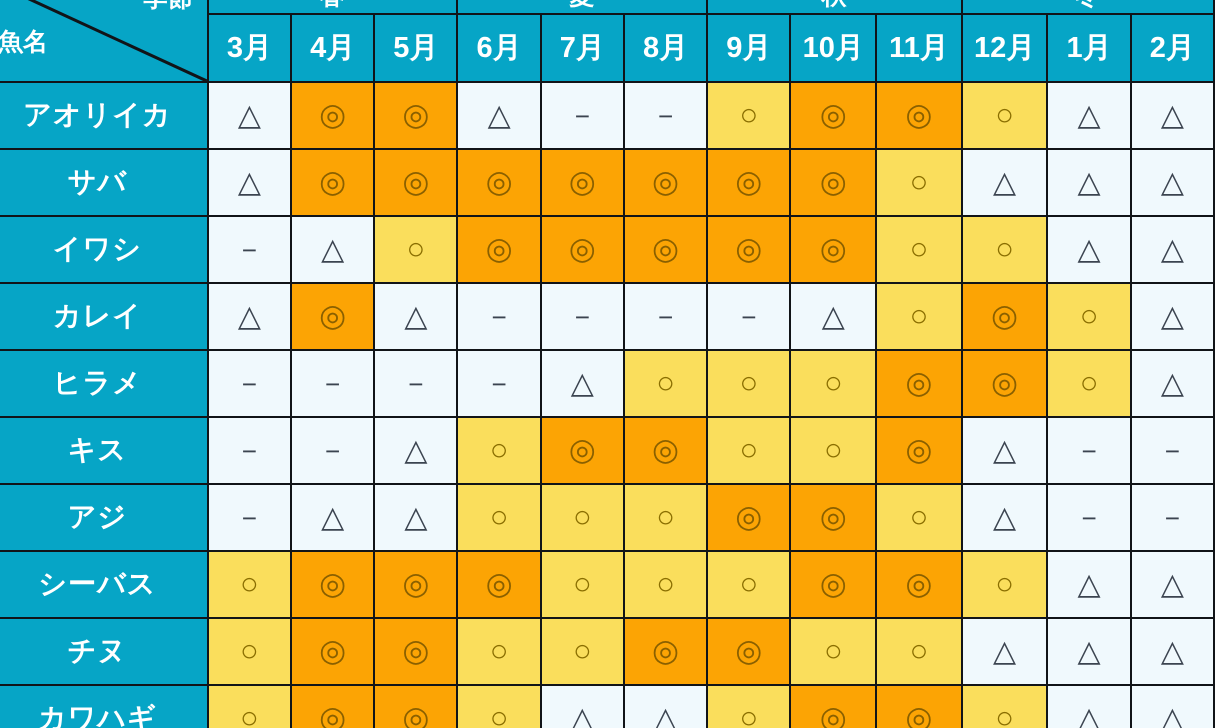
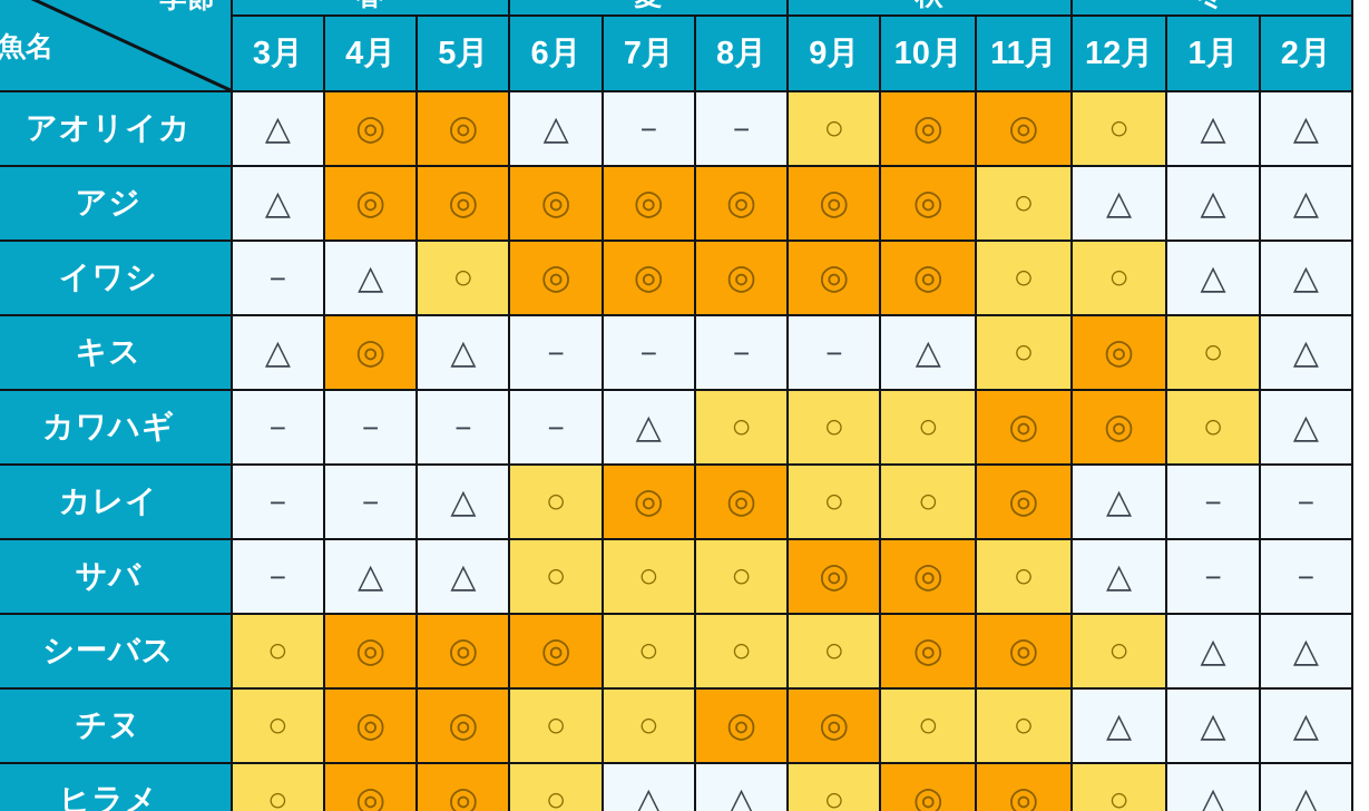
  3月	4月	5月	6月	7月	8月	9月	10月	11月	12月	1月	2月
  アオリイカ	△	◎	◎	△	−	−	○	◎	◎	○	△	△
- サバ	△	◎	◎	◎	◎	◎	◎	◎	○	△	△	△
+ アジ	△	◎	◎	◎	◎	◎	◎	◎	○	△	△	△
  イワシ	−	△	○	◎	◎	◎	◎	◎	○	○	△	△
- カレイ	△	◎	△	−	−	−	−	△	○	◎	○	△
+ キス	△	◎	△	−	−	−	−	△	○	◎	○	△
- ヒラメ	−	−	−	−	△	○	○	○	◎	◎	○	△
+ カワハギ	−	−	−	−	△	○	○	○	◎	◎	○	△
- キス	−	−	△	○	◎	◎	○	○	◎	△	−	−
+ カレイ	−	−	△	○	◎	◎	○	○	◎	△	−	−
- アジ	−	△	△	○	○	○	◎	◎	○	△	−	−
+ サバ	−	△	△	○	○	○	◎	◎	○	△	−	−
  シーバス	○	◎	◎	◎	○	○	○	◎	◎	○	△	△
  チヌ	○	◎	◎	○	○	◎	◎	○	○	△	△	△
- カワハギ	○	◎	◎	○	△	△	○	◎	◎	○	△	△
+ ヒラメ	○	◎	◎	○	△	△	○	◎	◎	○	△	△
